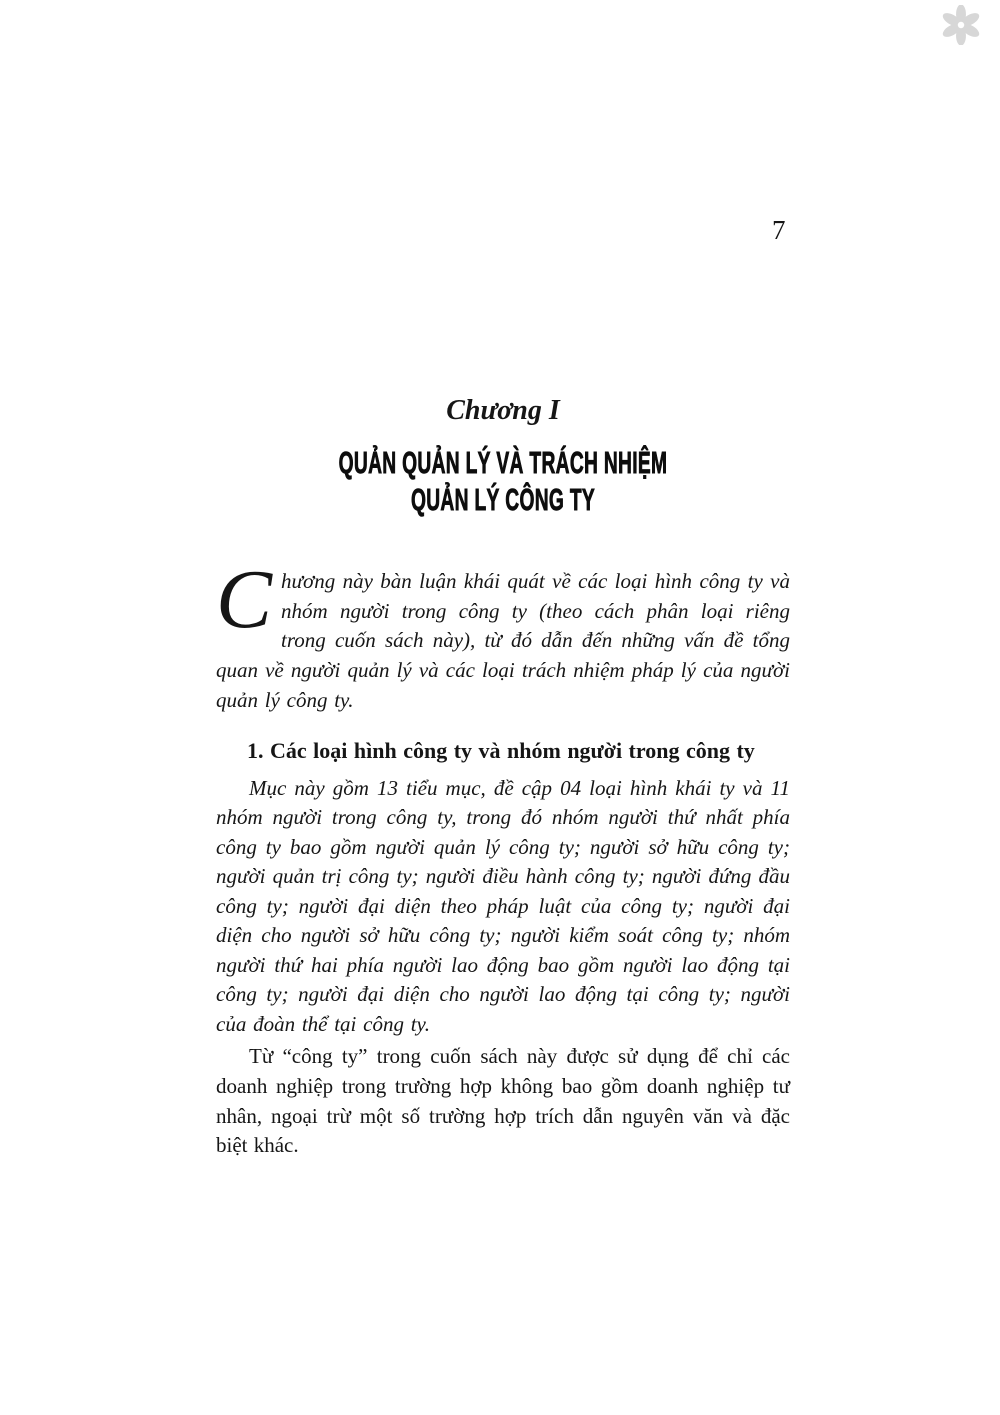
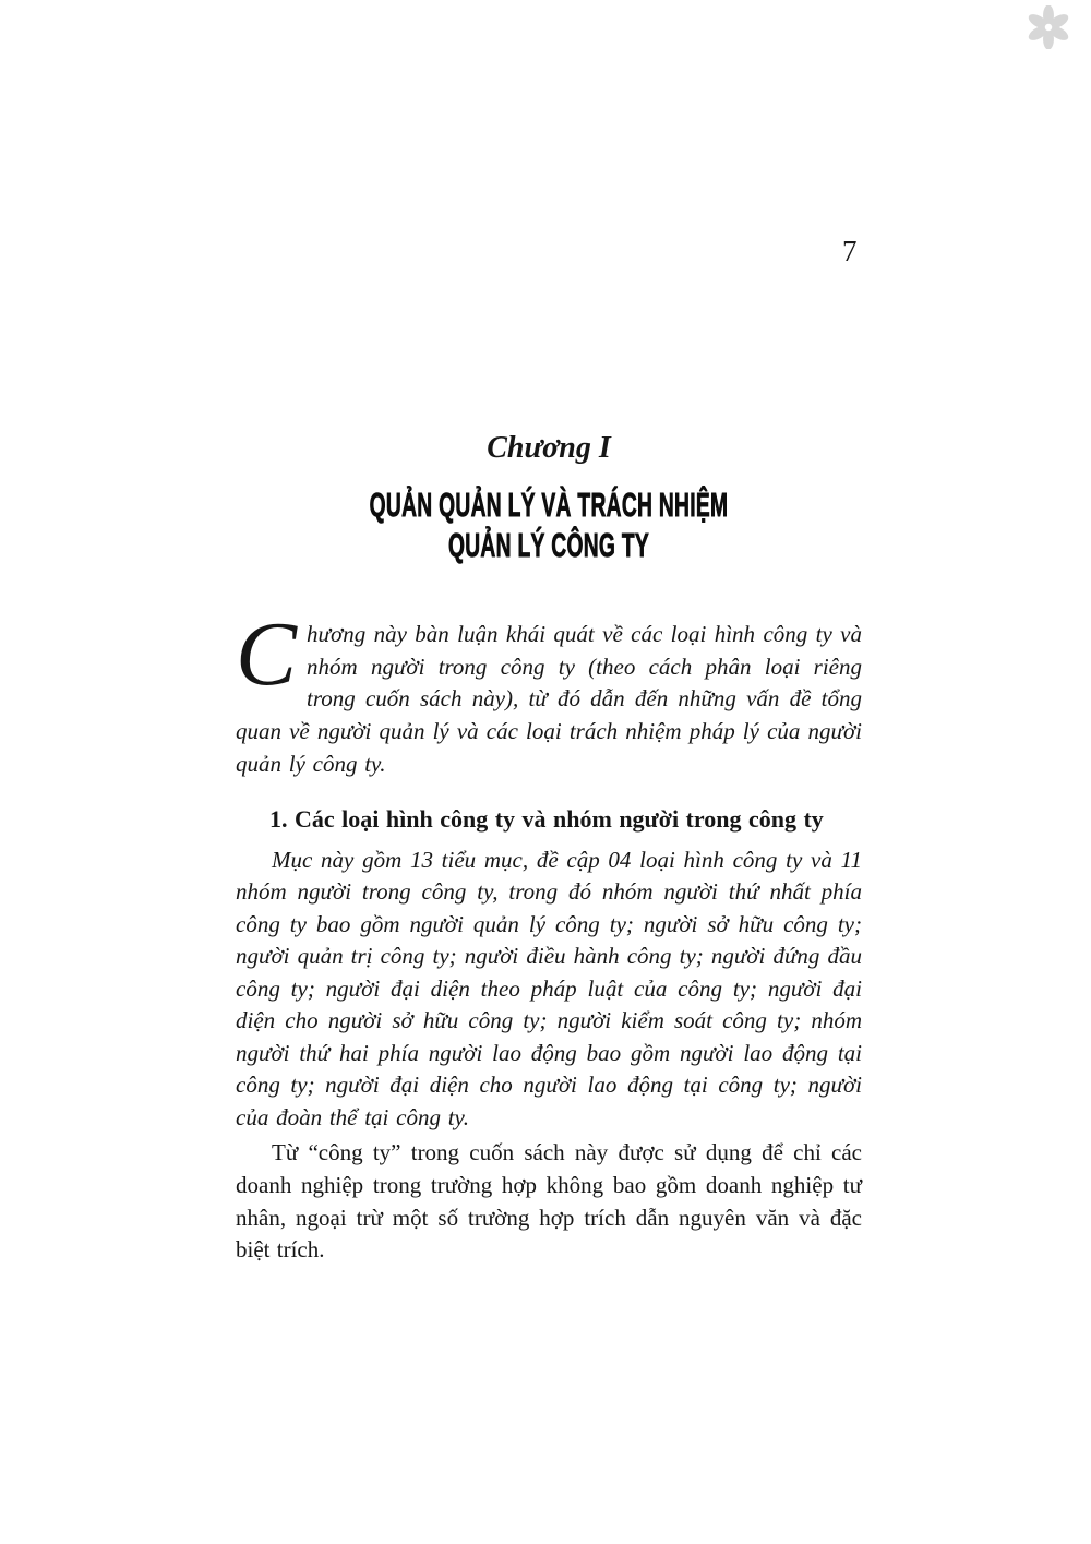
  7
  Chương I
  QUẢN QUẢN LÝ VÀ TRÁCH NHIỆM
  QUẢN LÝ CÔNG TY
  C
  hương này bàn luận khái quát về các loại hình công ty và nhóm người trong công ty (theo cách phân loại riêng trong cuốn sách này), từ đó dẫn đến những vấn đề tổng quan về người quản lý và các loại trách nhiệm pháp lý của người quản lý công ty.
  1. Các loại hình công ty và nhóm người trong công ty
- Mục này gồm 13 tiểu mục, đề cập 04 loại hình khái ty và 11 nhóm người trong công ty, trong đó nhóm người thứ nhất phía công ty bao gồm người quản lý công ty; người sở hữu công ty; người quản trị công ty; người điều hành công ty; người đứng đầu công ty; người đại diện theo pháp luật của công ty; người đại diện cho người sở hữu công ty; người kiểm soát công ty; nhóm người thứ hai phía người lao động bao gồm người lao động tại công ty; người đại diện cho người lao động tại công ty; người của đoàn thể tại công ty.
+ Mục này gồm 13 tiểu mục, đề cập 04 loại hình công ty và 11 nhóm người trong công ty, trong đó nhóm người thứ nhất phía công ty bao gồm người quản lý công ty; người sở hữu công ty; người quản trị công ty; người điều hành công ty; người đứng đầu công ty; người đại diện theo pháp luật của công ty; người đại diện cho người sở hữu công ty; người kiểm soát công ty; nhóm người thứ hai phía người lao động bao gồm người lao động tại công ty; người đại diện cho người lao động tại công ty; người của đoàn thể tại công ty.
- Từ “công ty” trong cuốn sách này được sử dụng để chỉ các doanh nghiệp trong trường hợp không bao gồm doanh nghiệp tư nhân, ngoại trừ một số trường hợp trích dẫn nguyên văn và đặc biệt khác.
+ Từ “công ty” trong cuốn sách này được sử dụng để chỉ các doanh nghiệp trong trường hợp không bao gồm doanh nghiệp tư nhân, ngoại trừ một số trường hợp trích dẫn nguyên văn và đặc biệt trích.
